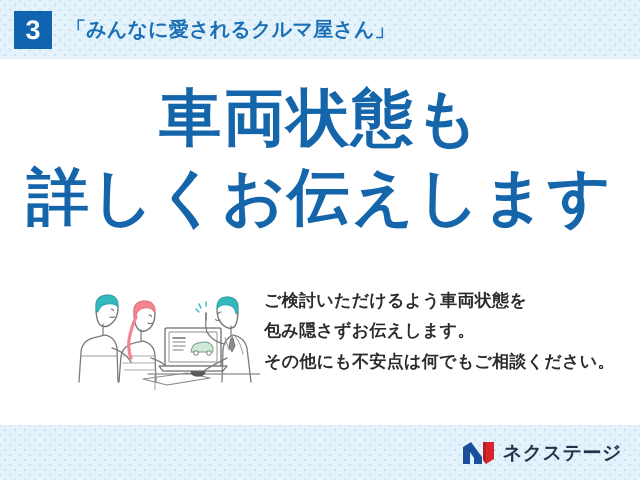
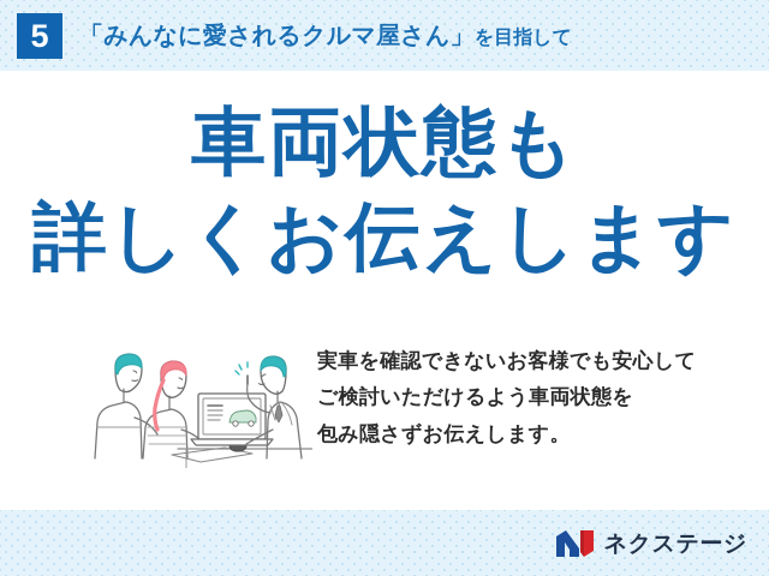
- 3
+ 5
  「みんなに愛されるクルマ屋さん」
+ を目指して
  車両状態も
  詳しくお伝えします
+ 実車を確認できないお客様でも安心して
  ご検討いただけるよう車両状態を
  包み隠さずお伝えします。
- その他にも不安点は何でもご相談ください。
  ネクステージ
